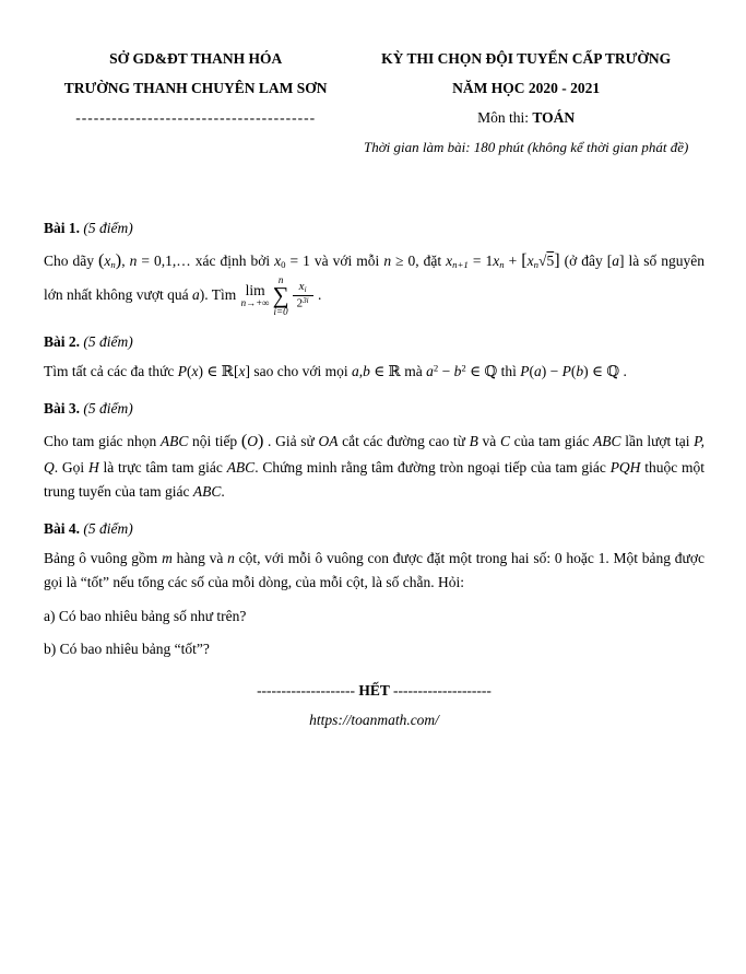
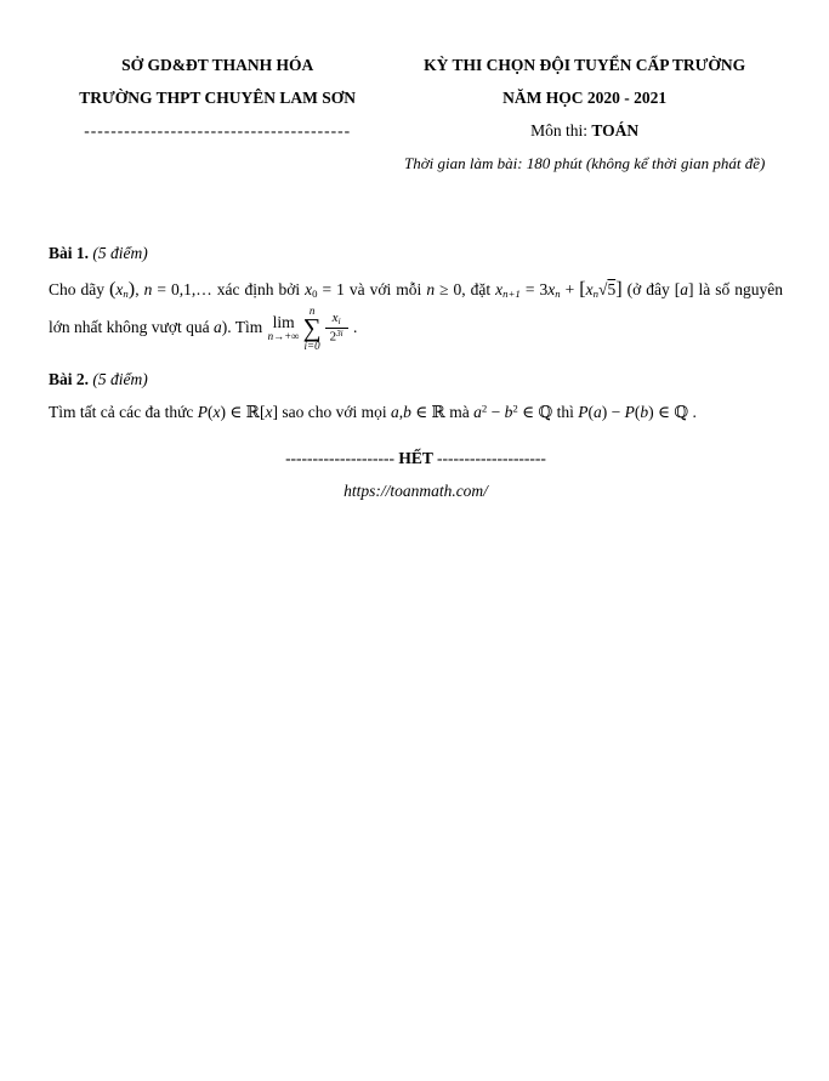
  SỞ GD&ĐT THANH HÓA
- TRƯỜNG THANH CHUYÊN LAM SƠN
+ TRƯỜNG THPT CHUYÊN LAM SƠN
  ----------------------------------------
  KỲ THI CHỌN ĐỘI TUYỂN CẤP TRƯỜNG
  NĂM HỌC 2020 - 2021
  Môn thi: TOÁN
  Thời gian làm bài: 180 phút (không kể thời gian phát đề)
  Bài 1. (5 điểm)
- Cho dãy (xn), n = 0,1,… xác định bởi x0 = 1 và với mỗi n ≥ 0, đặt xn+1 = 1xn + [xn√5] (ở đây [a] là số nguyên lớn nhất không vượt quá a). Tìm
+ Cho dãy (xn), n = 0,1,… xác định bởi x0 = 1 và với mỗi n ≥ 0, đặt xn+1 = 3xn + [xn√5] (ở đây [a] là số nguyên lớn nhất không vượt quá a). Tìm
  lim
  n→+∞
  n
  ∑
  i=0
  xi
  23i
  .
  Bài 2. (5 điểm)
  Tìm tất cả các đa thức P(x) ∈ ℝ[x] sao cho với mọi a,b ∈ ℝ mà a2 − b2 ∈ ℚ thì P(a) − P(b) ∈ ℚ .
- Bài 3. (5 điểm)
- Cho tam giác nhọn ABC nội tiếp (O) . Giả sử OA cắt các đường cao từ B và C của tam giác ABC lần lượt tại P, Q. Gọi H là trực tâm tam giác ABC. Chứng minh rằng tâm đường tròn ngoại tiếp của tam giác PQH thuộc một trung tuyến của tam giác ABC.
- Bài 4. (5 điểm)
- Bảng ô vuông gồm m hàng và n cột, với mỗi ô vuông con được đặt một trong hai số: 0 hoặc 1. Một bảng được gọi là “tốt” nếu tổng các số của mỗi dòng, của mỗi cột, là số chẵn. Hỏi:
- a) Có bao nhiêu bảng số như trên?
- b) Có bao nhiêu bảng “tốt”?
  -------------------- HẾT --------------------
  https://toanmath.com/
